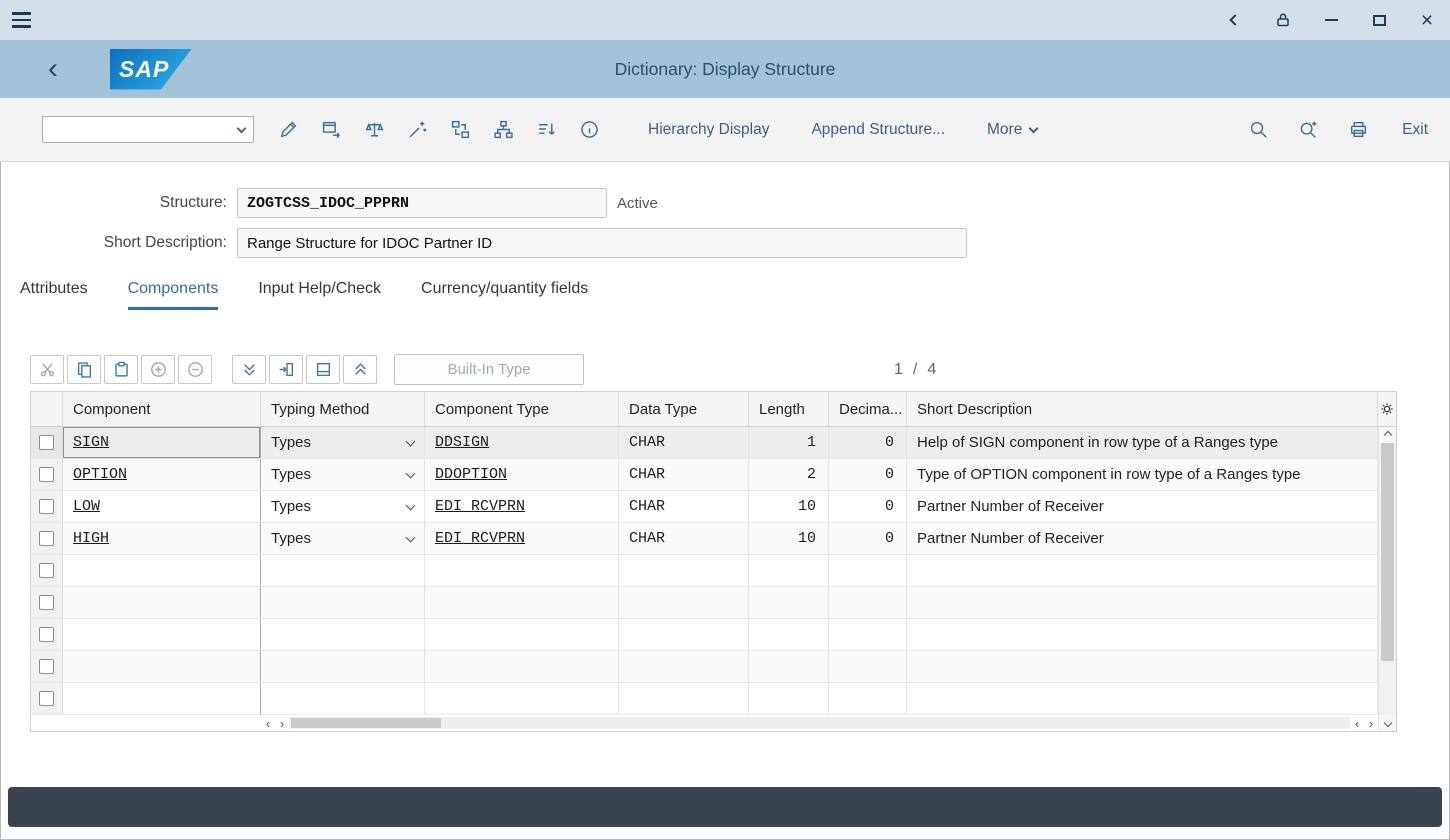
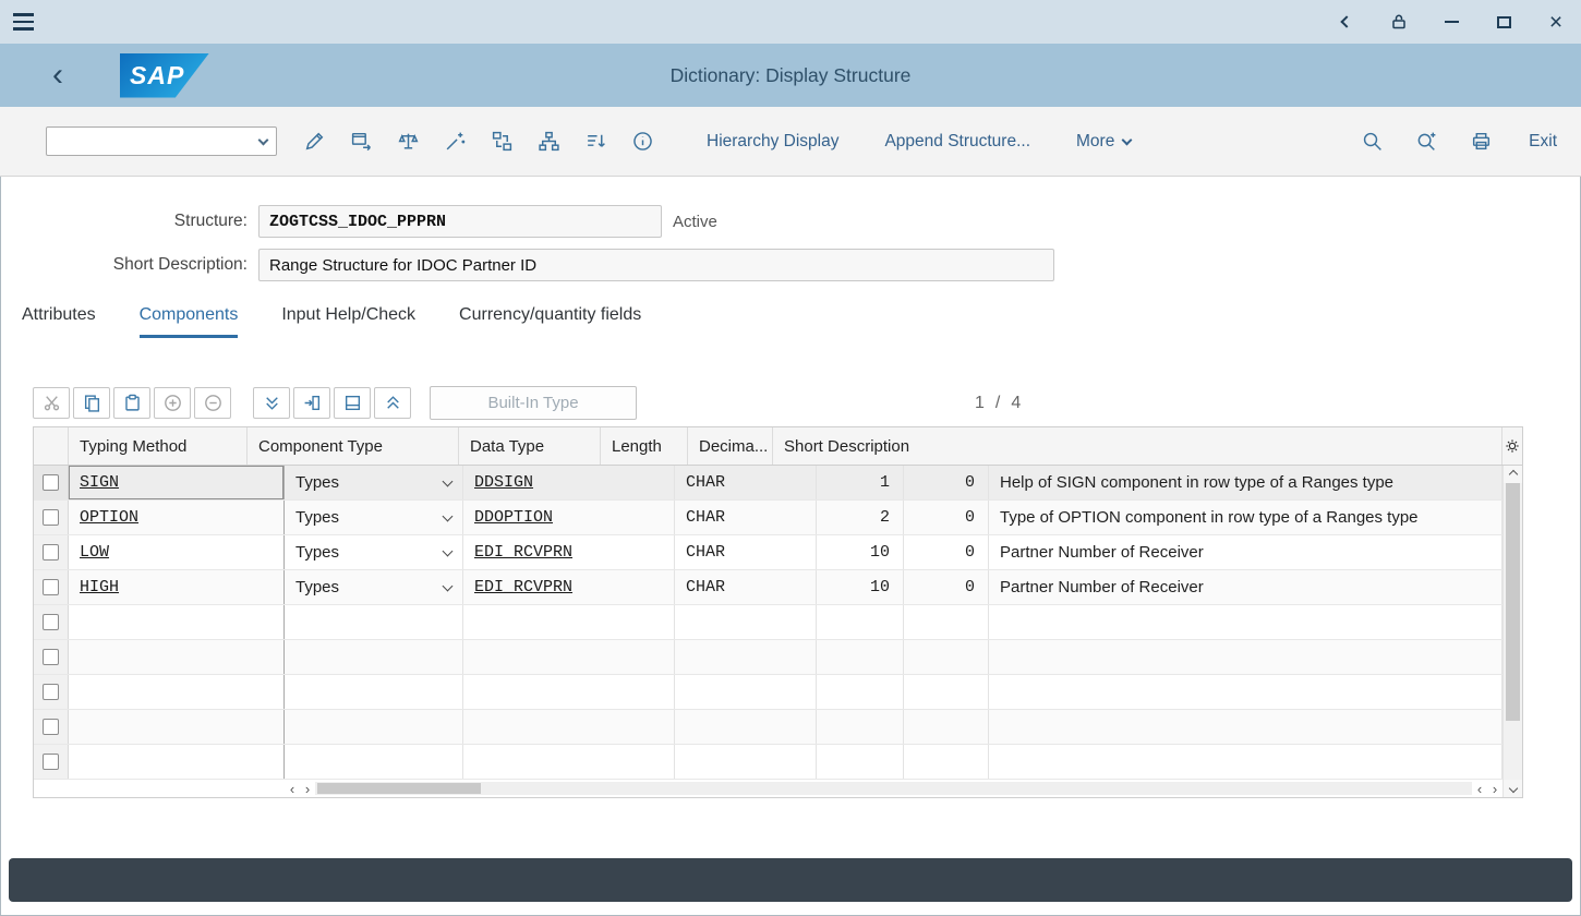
  ×
  ‹
  SAP
  Dictionary: Display Structure
  Hierarchy Display
  Append Structure...
  More
  Exit
  Structure:
  ZOGTCSS_IDOC_PPPRN
  Active
  Short Description:
  Range Structure for IDOC Partner ID
  Attributes
  Components
  Input Help/Check
  Currency/quantity fields
  Built-In Type
  1
  /
  4
- Component
  Typing Method
  Component Type
  Data Type
  Length
  Decima...
  Short Description
  SIGN
  Types
  DDSIGN
  CHAR
  1
  0
  Help of SIGN component in row type of a Ranges type
  OPTION
  Types
  DDOPTION
  CHAR
  2
  0
  Type of OPTION component in row type of a Ranges type
  LOW
  Types
  EDI_RCVPRN
  CHAR
  10
  0
  Partner Number of Receiver
  HIGH
  Types
  EDI_RCVPRN
  CHAR
  10
  0
  Partner Number of Receiver
  ‹
  ›
  ‹
  ›
